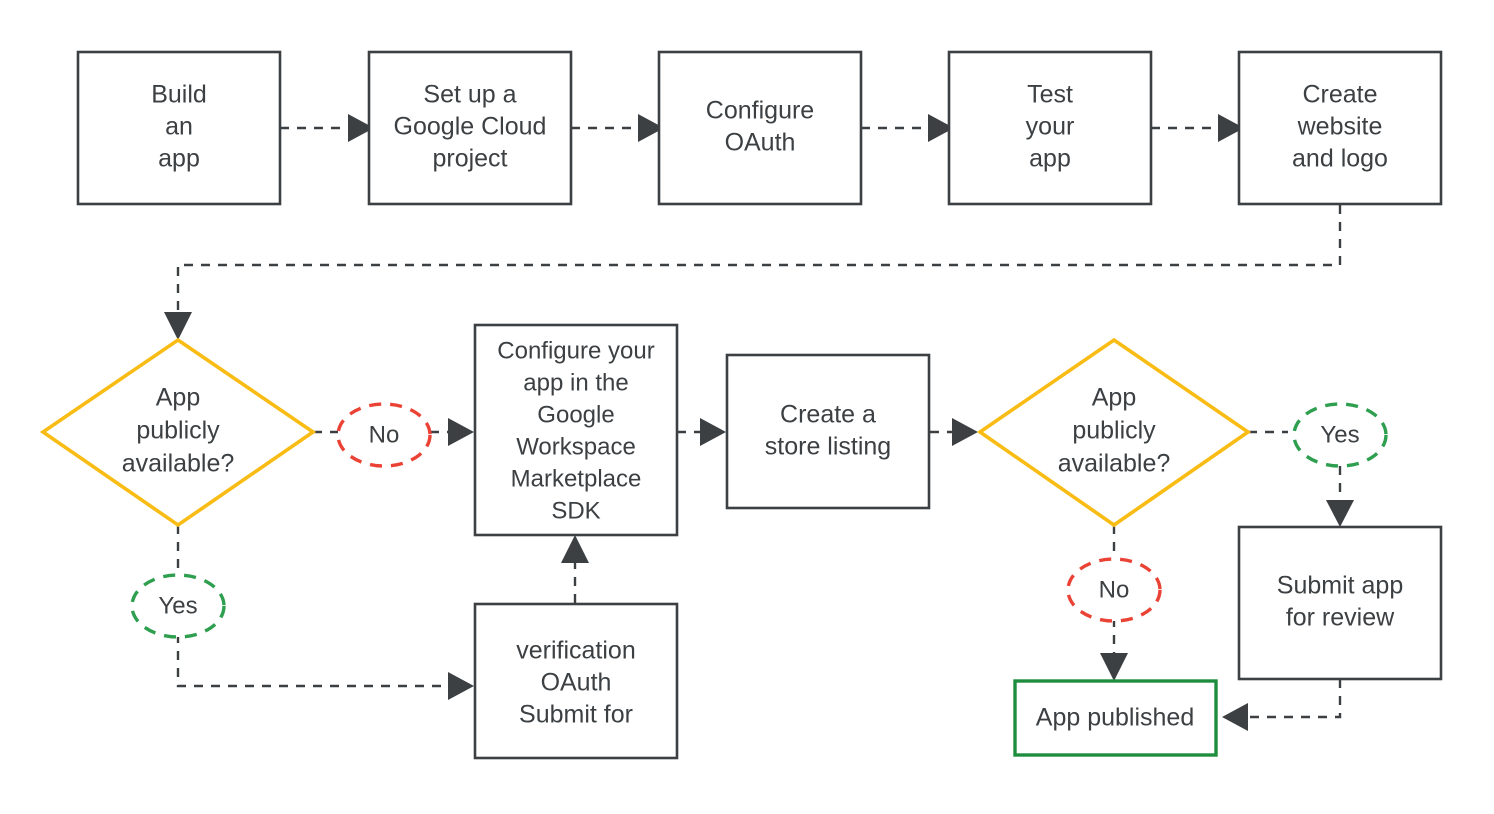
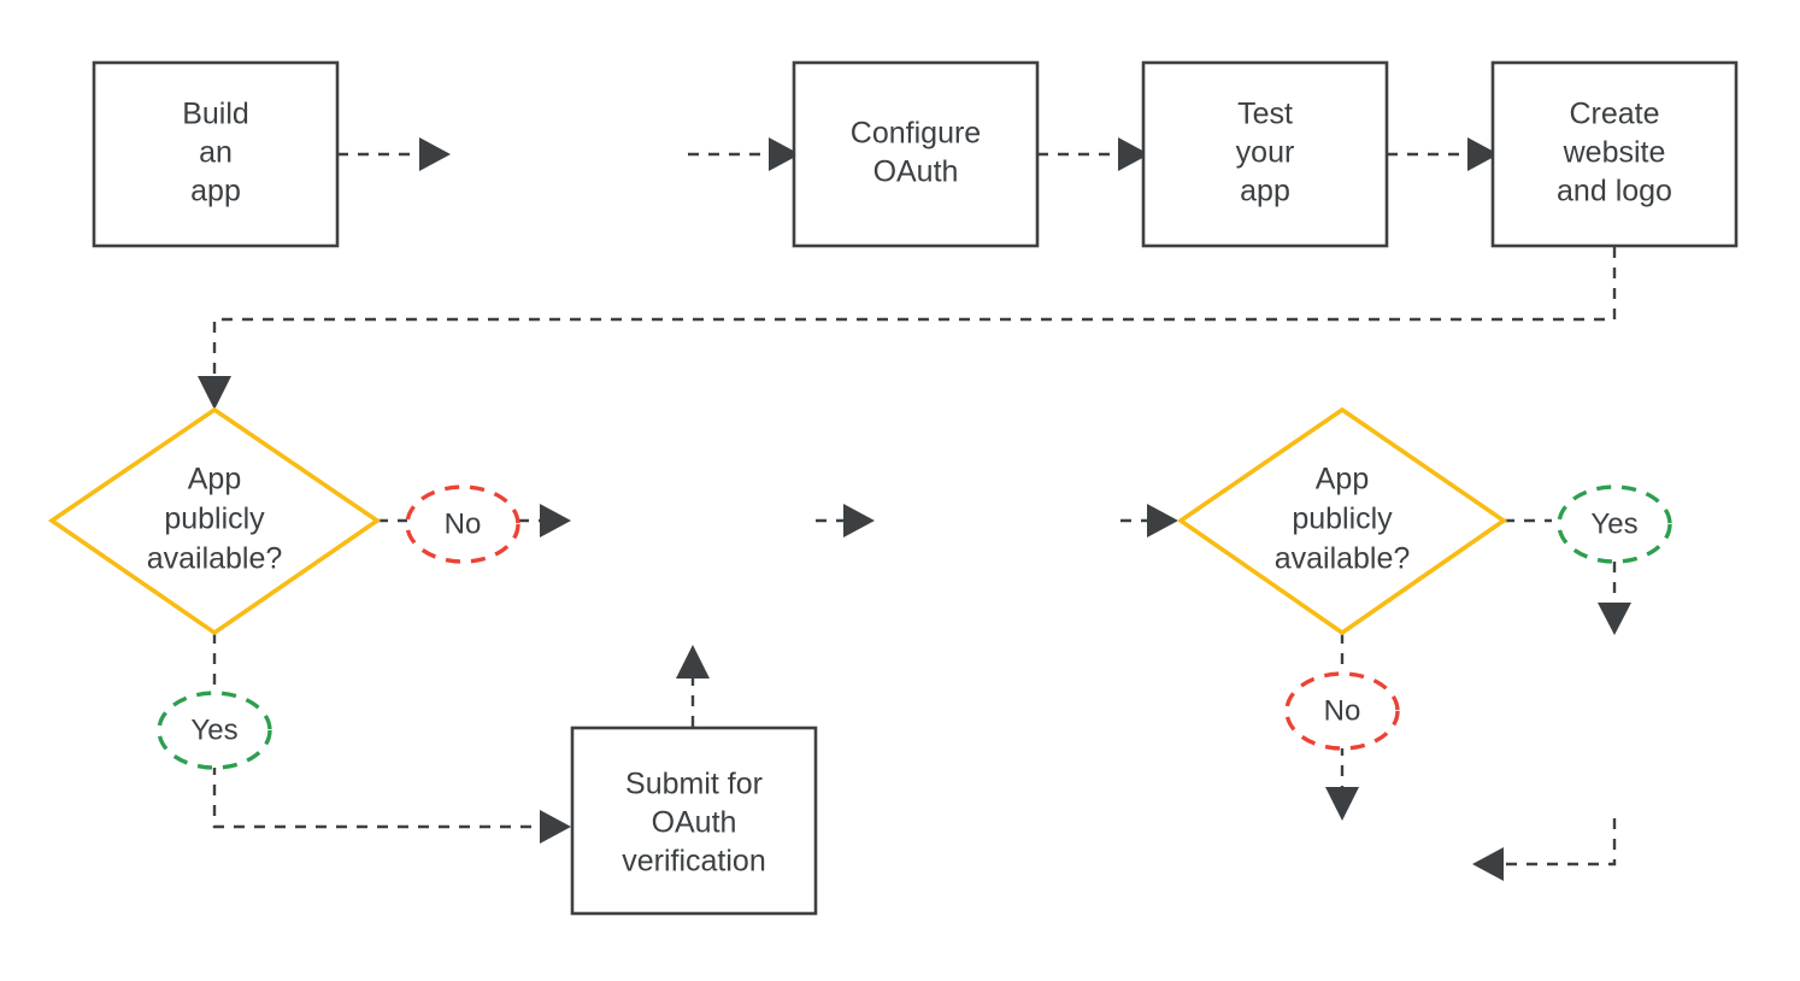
  Build
  an
  app
- Set up a
- Google Cloud
- project
  Configure
  OAuth
  Test
  your
  app
  Create
  website
  and logo
  App
  publicly
  available?
  No
  Yes
- Configure your
- app in the
- Google
- Workspace
- Marketplace
- SDK
- Create a
- store listing
  App
  publicly
  available?
  Yes
  No
- verification
+ Submit for
  OAuth
- Submit for
+ verification
- Submit app
- for review
- App published
